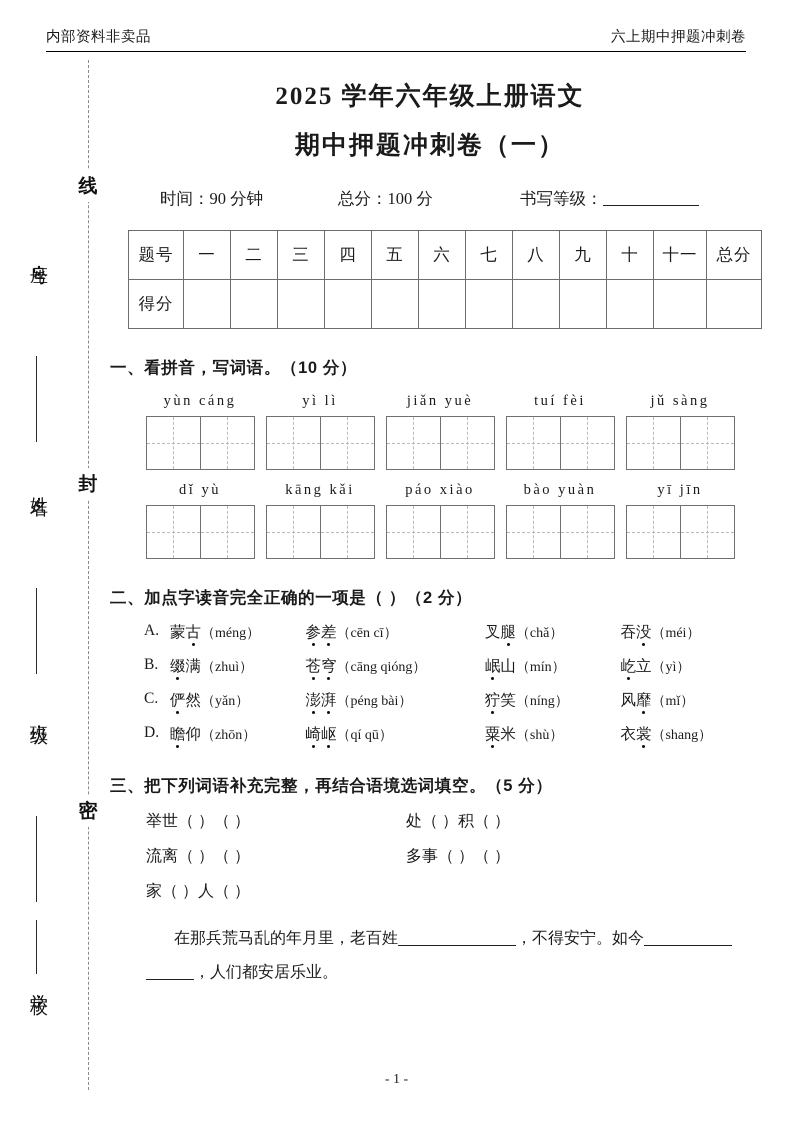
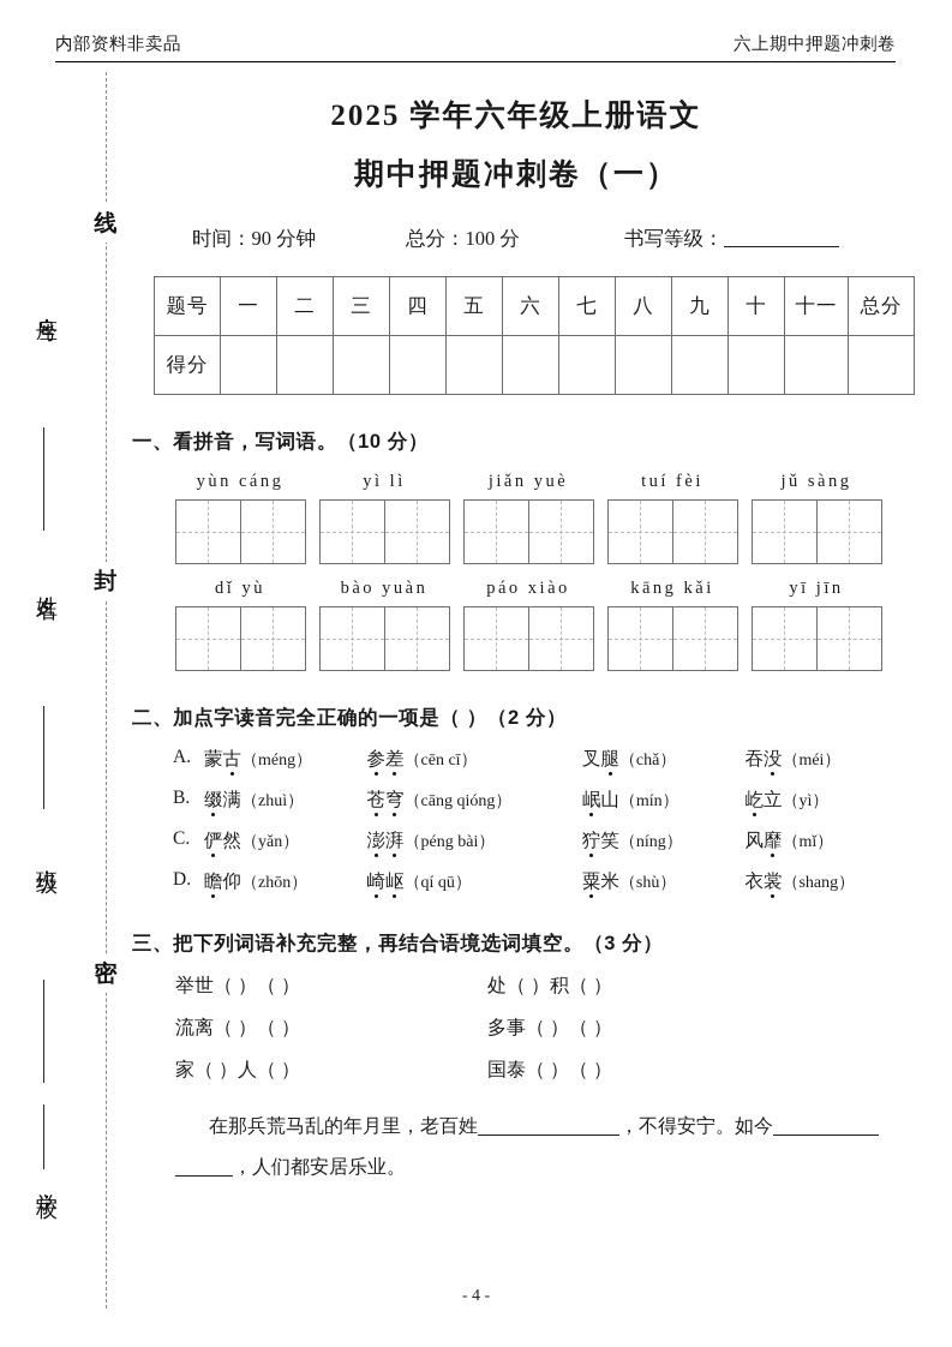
  内部资料非卖品
  六上期中押题冲刺卷
  线
  封
  密
  2025 学年六年级上册语文
  期中押题冲刺卷（一）
  时间：90 分钟
  总分：100 分
  书写等级：
  题号	一	二	三	四	五	六	七	八	九	十	十一	总分
  得分
  一、看拼音，写词语。（10 分）
  yùn cáng
  yì lì
  jiǎn yuè
  tuí fèi
  jǔ sàng
  dǐ yù
- kāng kǎi
+ bào yuàn
  páo xiào
- bào yuàn
+ kāng kǎi
  yī jīn
  二、加点字读音完全正确的一项是（ ）（2 分）
  A.
  蒙古（méng）
  参差（cēn cī）
  叉腿（chǎ）
  吞没（méi）
  B.
  缀满（zhuì）
  苍穹（cāng qióng）
  岷山（mín）
  屹立（yì）
  C.
  俨然（yǎn）
  澎湃（péng bài）
  狞笑（níng）
  风靡（mǐ）
  D.
  瞻仰（zhōn）
  崎岖（qí qū）
  粟米（shù）
  衣裳（shang）
- 三、把下列词语补充完整，再结合语境选词填空。（5 分）
+ 三、把下列词语补充完整，再结合语境选词填空。（3 分）
  举世（ ）（ ）
  处（ ）积（ ）
  流离（ ）（ ）
  多事（ ）（ ）
  家（ ）人（ ）
+ 国泰（ ）（ ）
  在那兵荒马乱的年月里，老百姓 ，不得安宁。如今，人们都安居乐业。
- - 1 -
+ - 4 -
